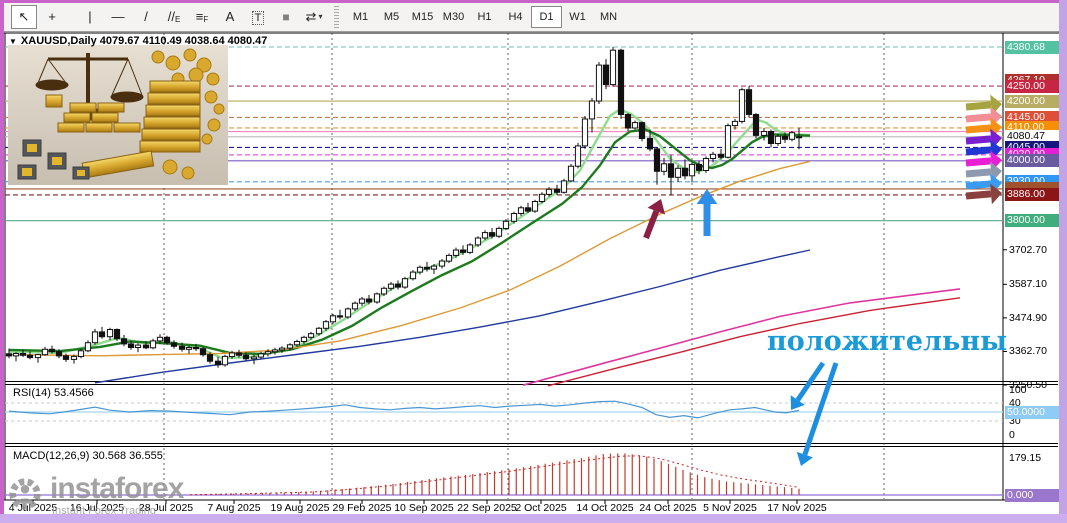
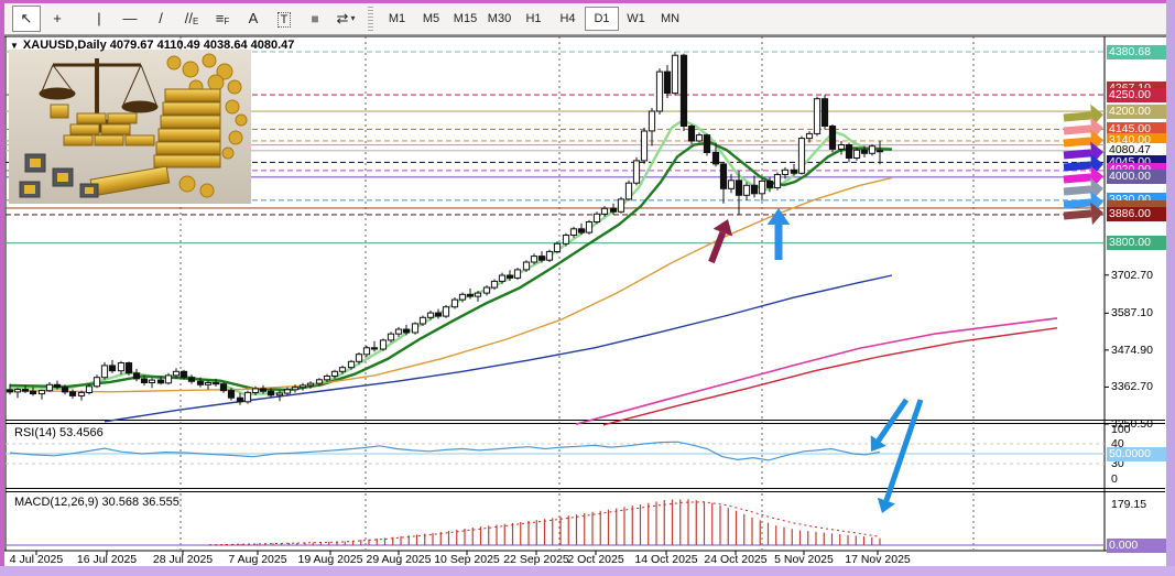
  ↖
  +
  |
  —
  /
  //
  E
  ≡
  F
  A
  T
  ■
  ⇄
  ▾
  M1 M5 M15 M30 H1 H4 D1 W1 MN
  ▼ XAUUSD,Daily 4079.67 4110.49 4038.64 4080.47
  RSI(14) 53.4566
  MACD(12,26,9) 30.568 36.555
  4380.68
  4250.00
  4200.00
  4145.00
- 4110.00
+ 3140.00
  4080.47
  4045.00
  4000.00
  3930.00
  3886.00
  3800.00
  3702.70
  3587.10
  3474.90
  3362.70
  3250.50
  100
  40
  30
  0
  50.0000
  179.15
  0.000
  4 Jul 2025
  16 Jul 2025
  28 Jul 2025
  7 Aug 2025
  19 Aug 2025
- 29 Feb 2025
+ 29 Aug 2025
  10 Sep 2025
  22 Sep 2025
  2 Oct 2025
  14 Oct 2025
  24 Oct 2025
  5 Nov 2025
  17 Nov 2025
- положительны
- instaforex
- Instant Forex Trading
